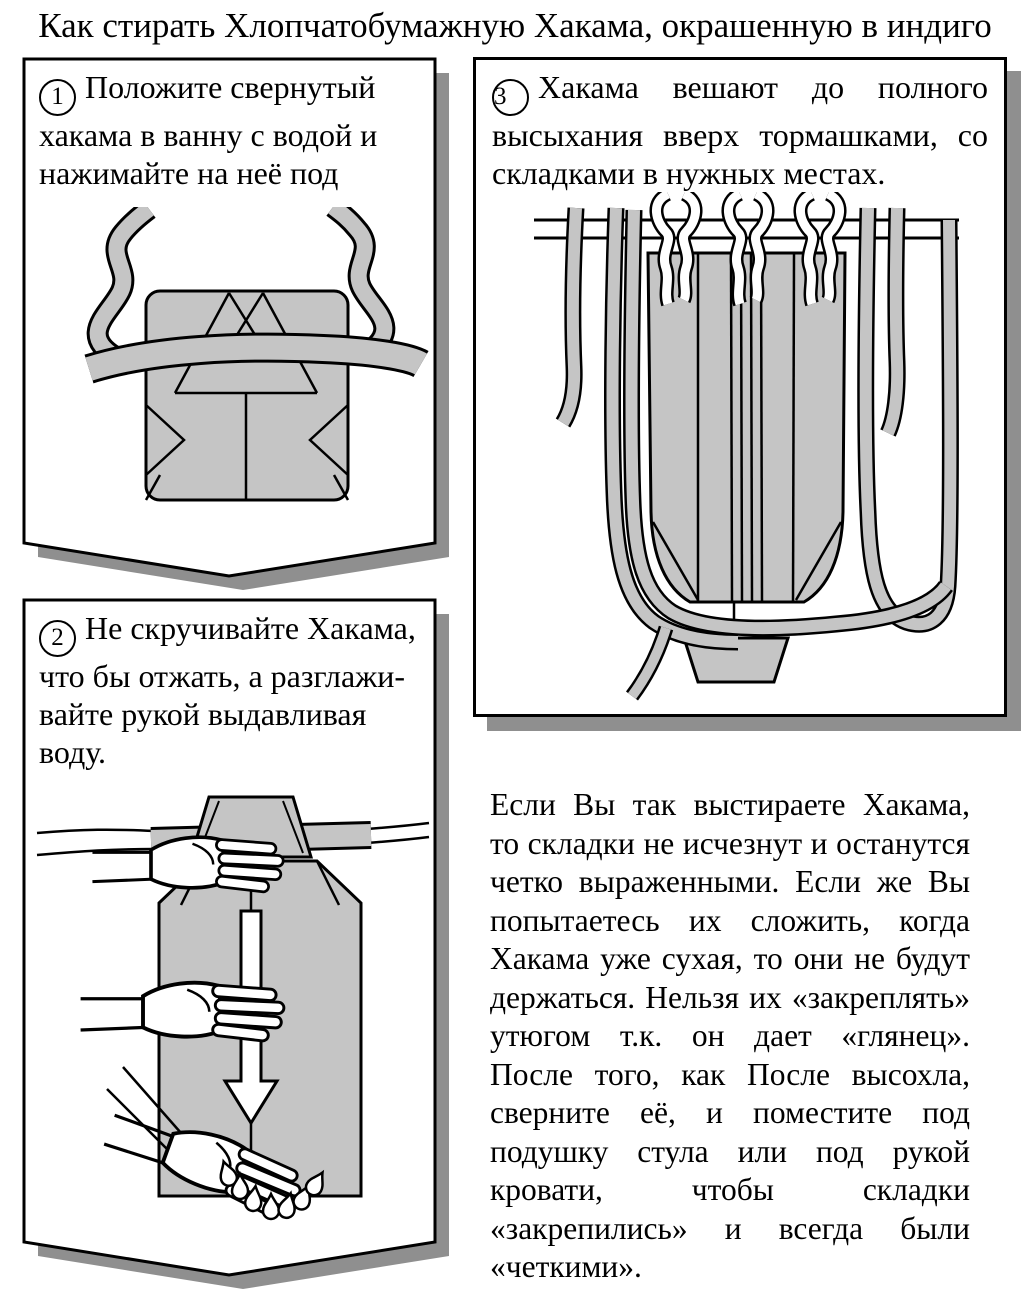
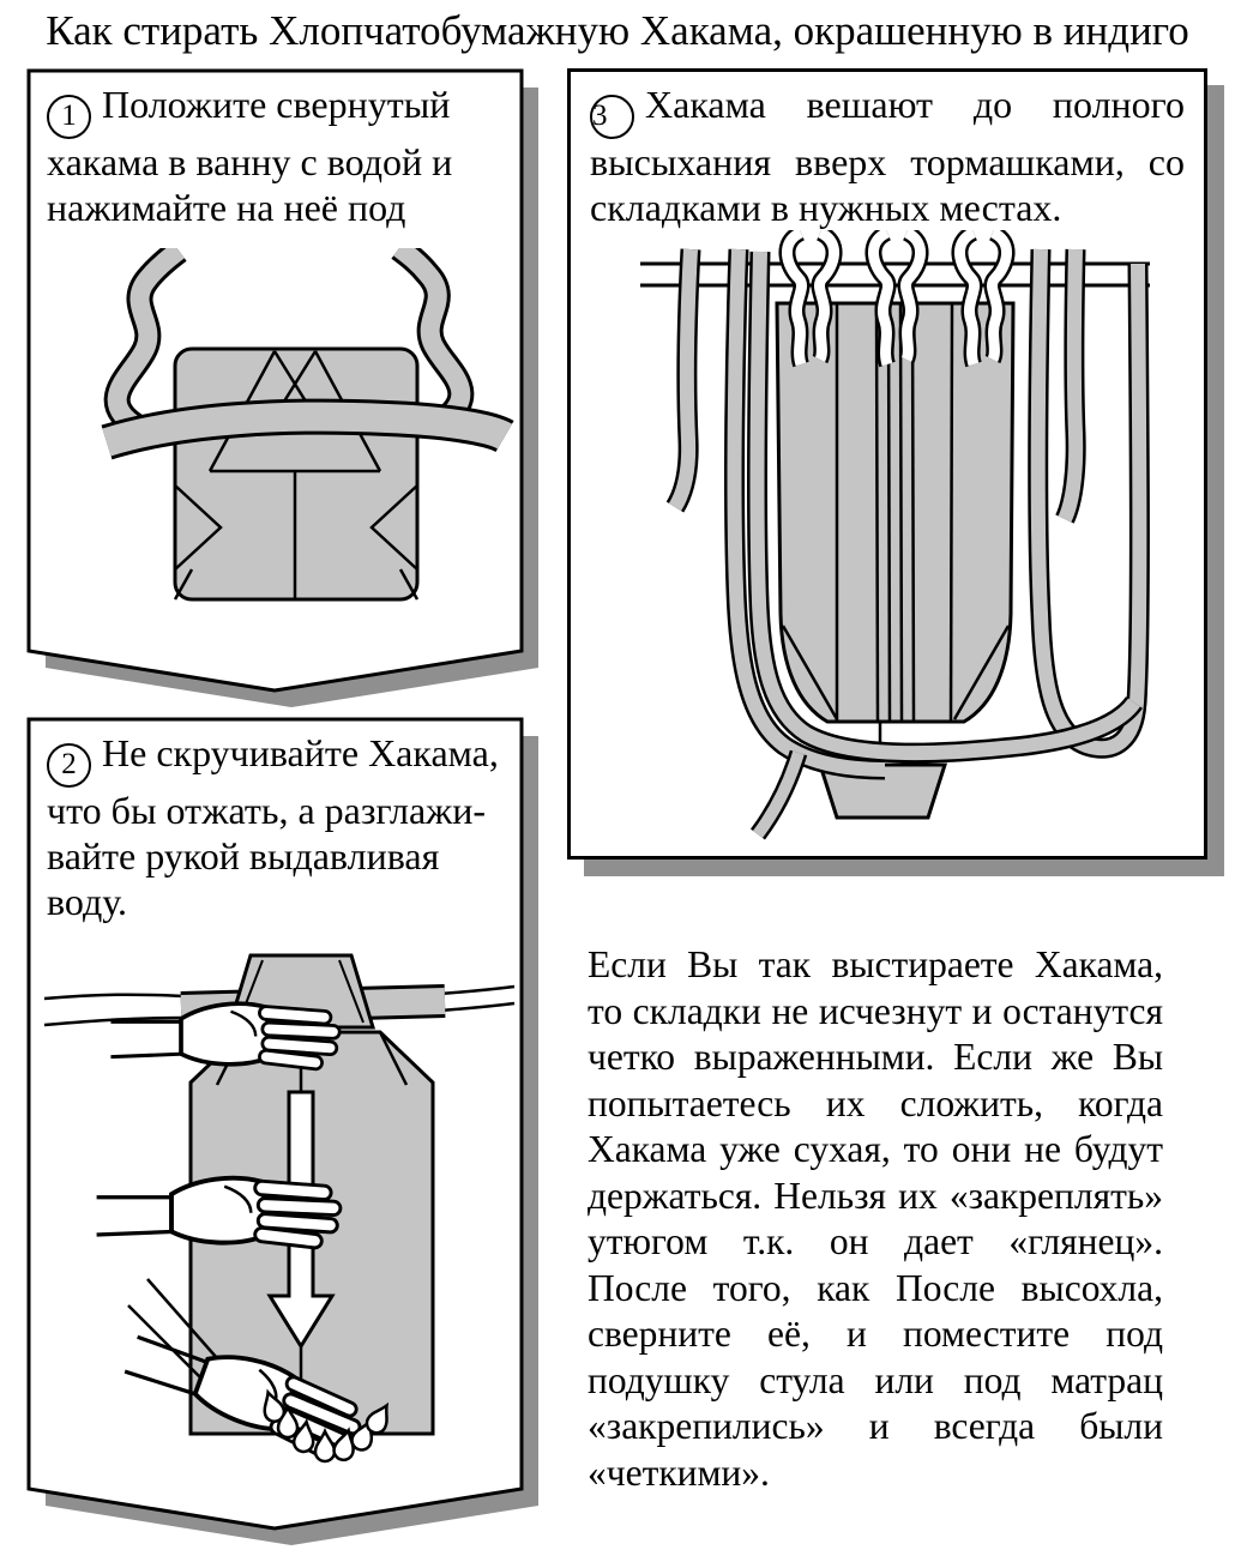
  Как стирать Хлопчатобумажную Хакама, окрашенную в индиго
  1 Положите свернутый
  хакама в ванну с водой и
  нажимайте на неё под
  2 Не скручивайте Хакама,
  что бы отжать, а разглажи-
  вайте рукой выдавливая
  воду.
  3 Хакама вешают до полного
  высыхания вверх тормашками, со
  складками в нужных местах.
  Если Вы так выстираете Хакама,
  то складки не исчезнут и останутся
  четко выраженными. Если же Вы
  попытаетесь их сложить, когда
  Хакама уже сухая, то они не будут
  держаться. Нельзя их «закреплять»
  утюгом т.к. он дает «глянец».
  После того, как После высохла,
  сверните её, и поместите под
- подушку стула или под рукой
+ подушку стула или под матрац
- кровати, чтобы складки
  «закрепились» и всегда были
  «четкими».
